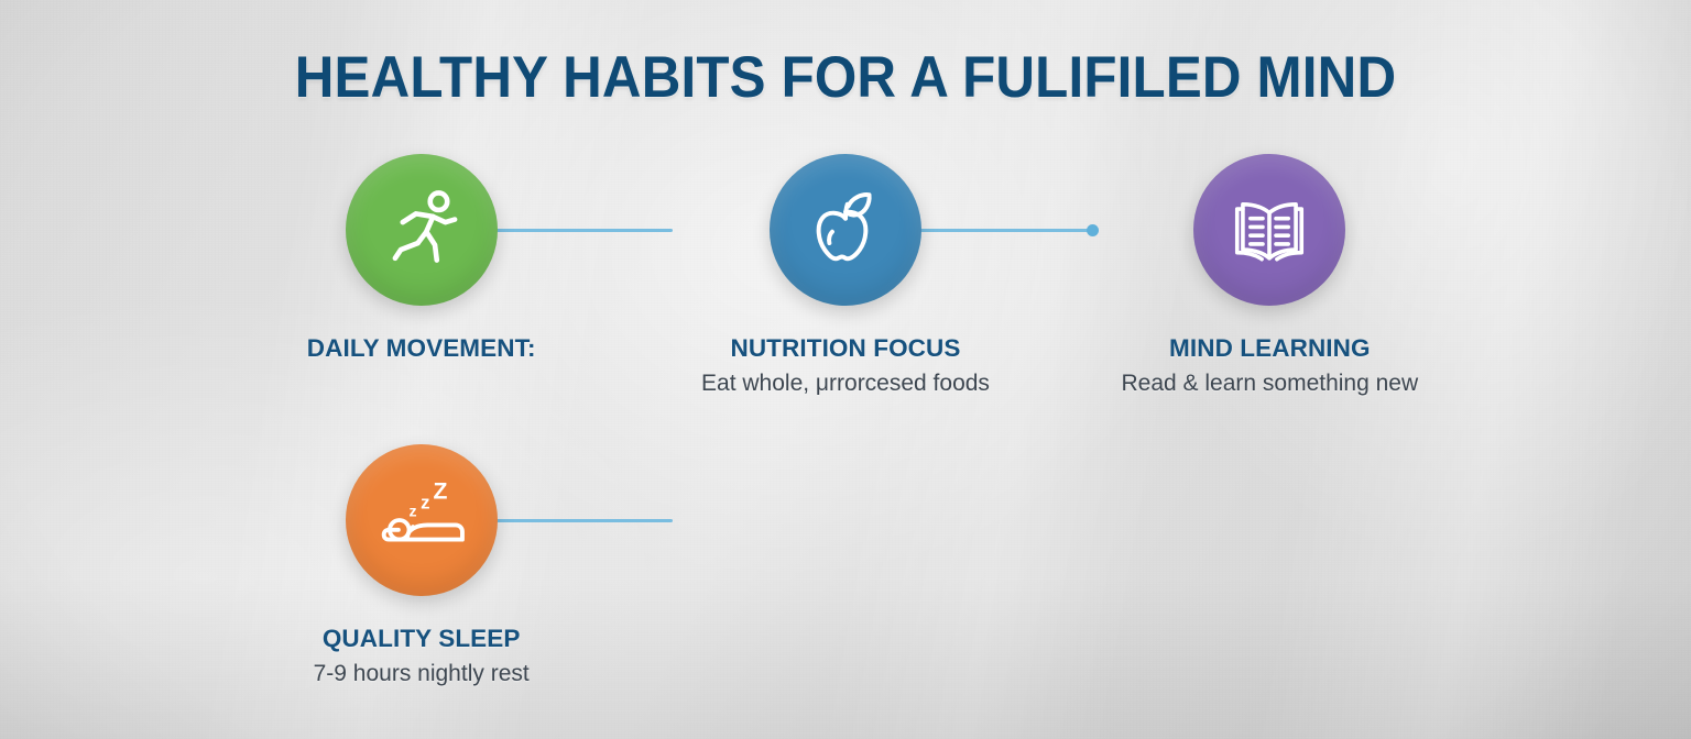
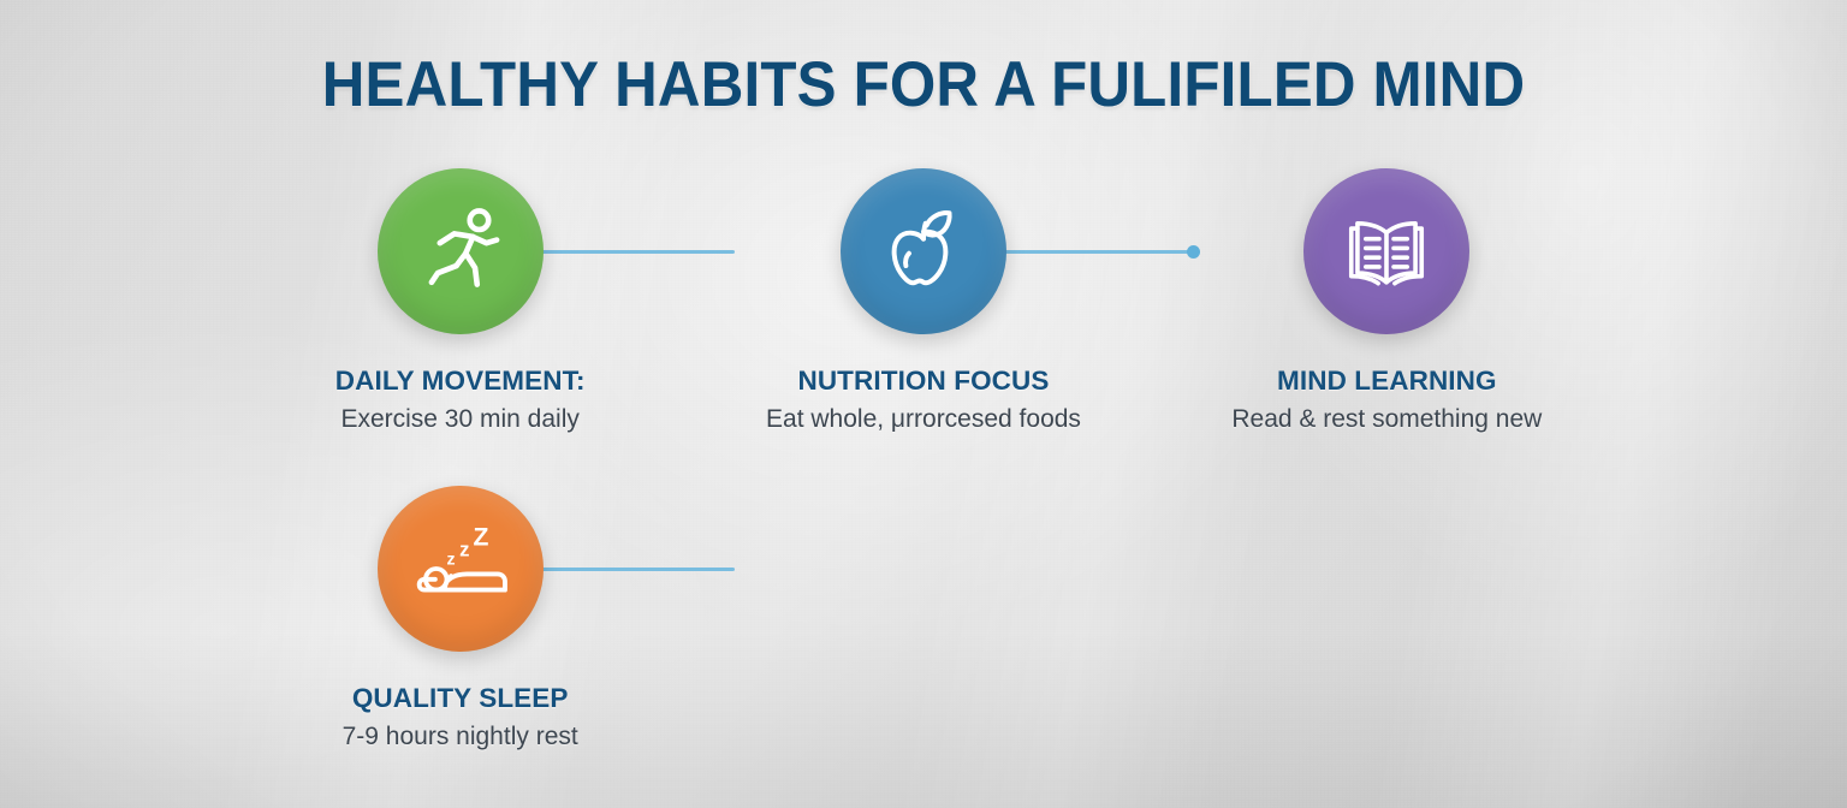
  HEALTHY HABITS FOR A FULIFILED MIND
  DAILY MOVEMENT:
+ Exercise 30 min daily
  NUTRITION FOCUS
  Eat whole, μrrorcesed foods
  MIND LEARNING
- Read & learn something new
+ Read & rest something new
  z
  z
  Z
  QUALITY SLEEP
  7-9 hours nightly rest
